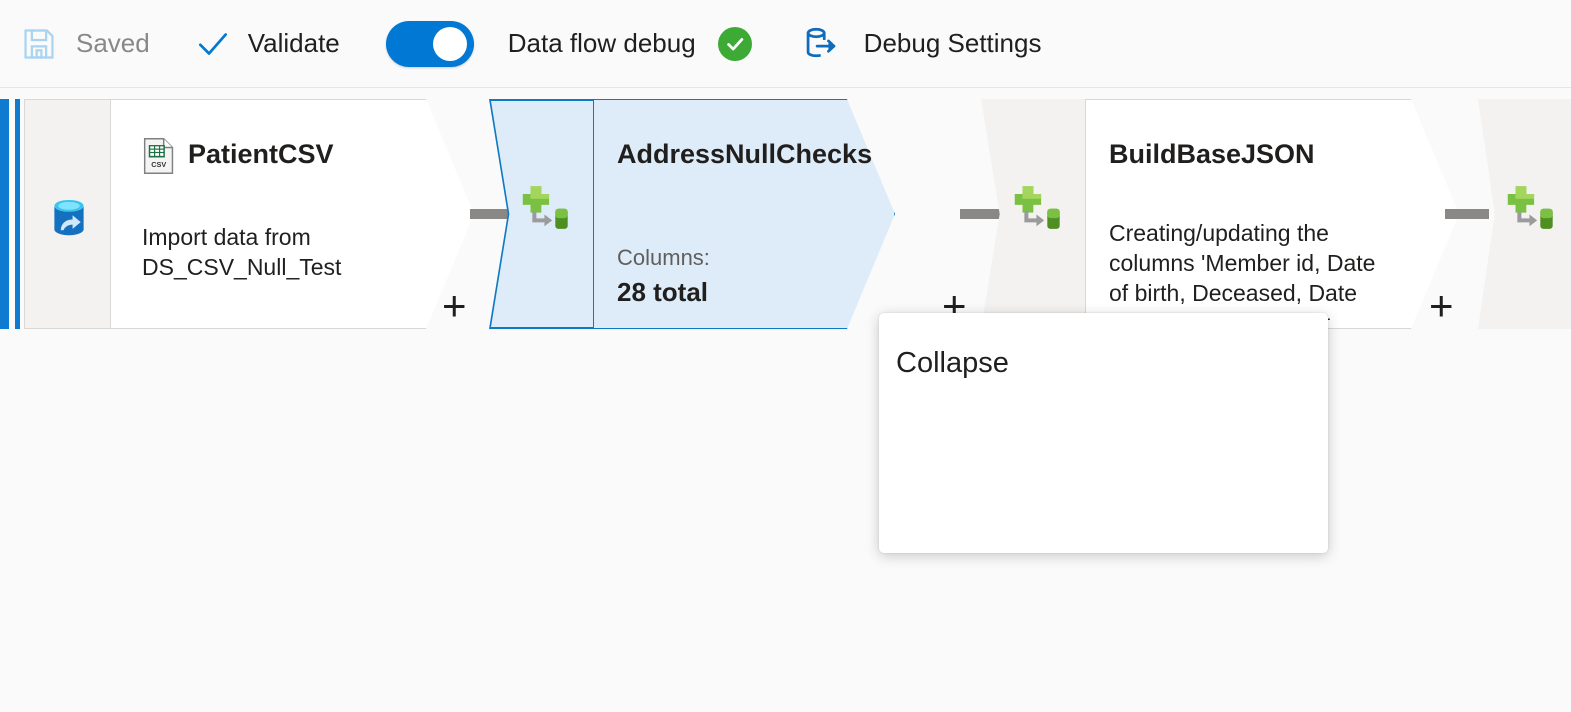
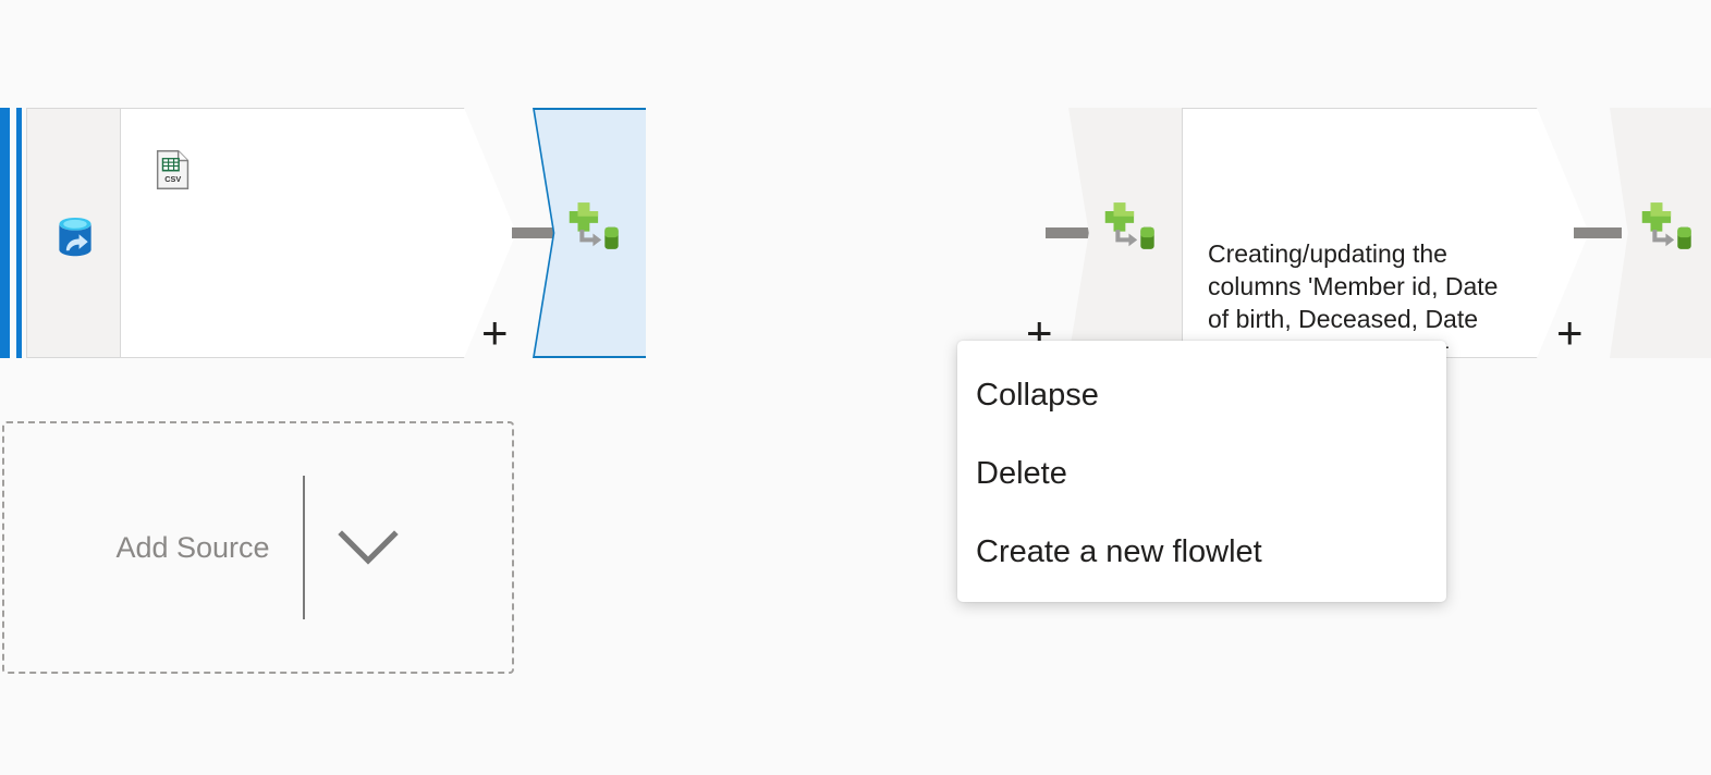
- Saved
- Validate
- Data flow debug
- Debug Settings
  CSV
- PatientCSV
- Import data from DS_CSV_Null_Test
  +
- AddressNullChecks
- Columns:
- 28 total
  +
- BuildBaseJSON
  Creating/updating the columns 'Member id, Date of birth, Deceased, Date
  +
+ Add Source
  Collapse
+ Delete
+ Create a new flowlet
